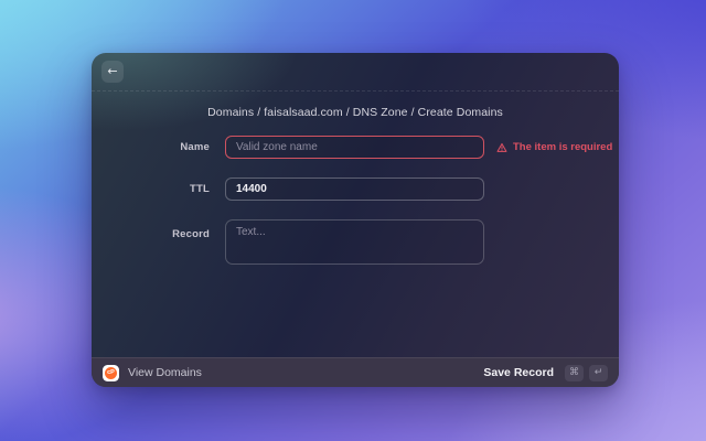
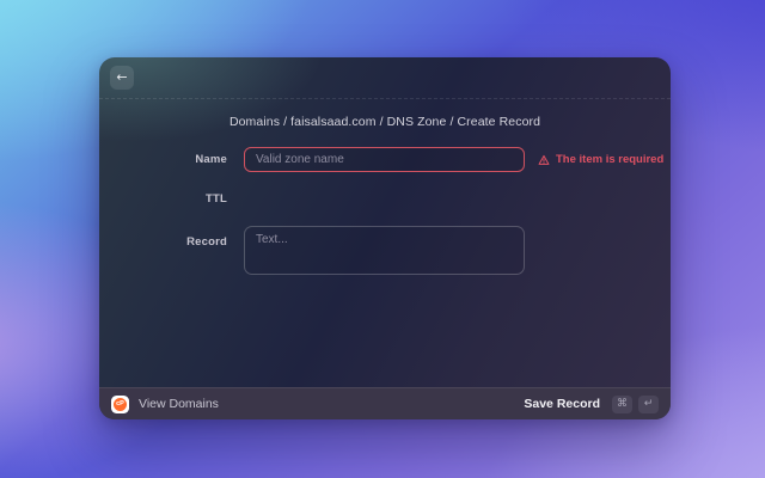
  ←
- Domains / faisalsaad.com / DNS Zone / Create Domains
+ Domains / faisalsaad.com / DNS Zone / Create Record
  Name
  Valid zone name
  The item is required
  TTL
- 14400
  Record
  Text...
  View Domains
  Save Record
  ⌘
  ↵
